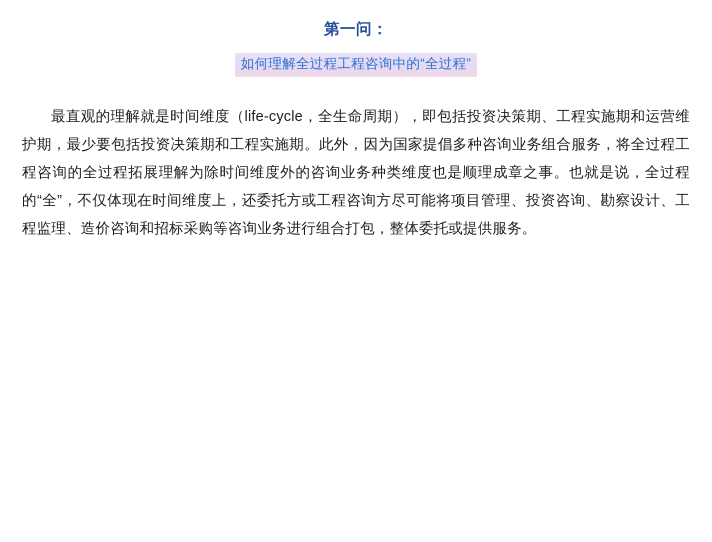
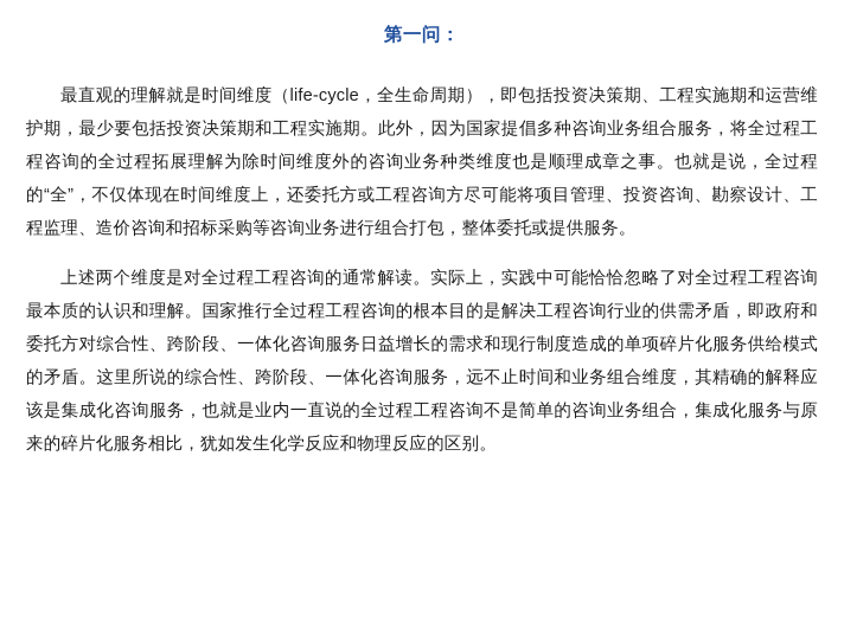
  第一问：
- 如何理解全过程工程咨询中的“全过程”
  最直观的理解就是时间维度（life-cycle，全生命周期），即包括投资决策期、工程实施期和运营维护期，最少要包括投资决策期和工程实施期。此外，因为国家提倡多种咨询业务组合服务，将全过程工程咨询的全过程拓展理解为除时间维度外的咨询业务种类维度也是顺理成章之事。也就是说，全过程的“全”，不仅体现在时间维度上，还委托方或工程咨询方尽可能将项目管理、投资咨询、勘察设计、工程监理、造价咨询和招标采购等咨询业务进行组合打包，整体委托或提供服务。
+ 上述两个维度是对全过程工程咨询的通常解读。实际上，实践中可能恰恰忽略了对全过程工程咨询最本质的认识和理解。国家推行全过程工程咨询的根本目的是解决工程咨询行业的供需矛盾，即政府和委托方对综合性、跨阶段、一体化咨询服务日益增长的需求和现行制度造成的单项碎片化服务供给模式的矛盾。这里所说的综合性、跨阶段、一体化咨询服务，远不止时间和业务组合维度，其精确的解释应该是集成化咨询服务，也就是业内一直说的全过程工程咨询不是简单的咨询业务组合，集成化服务与原来的碎片化服务相比，犹如发生化学反应和物理反应的区别。
